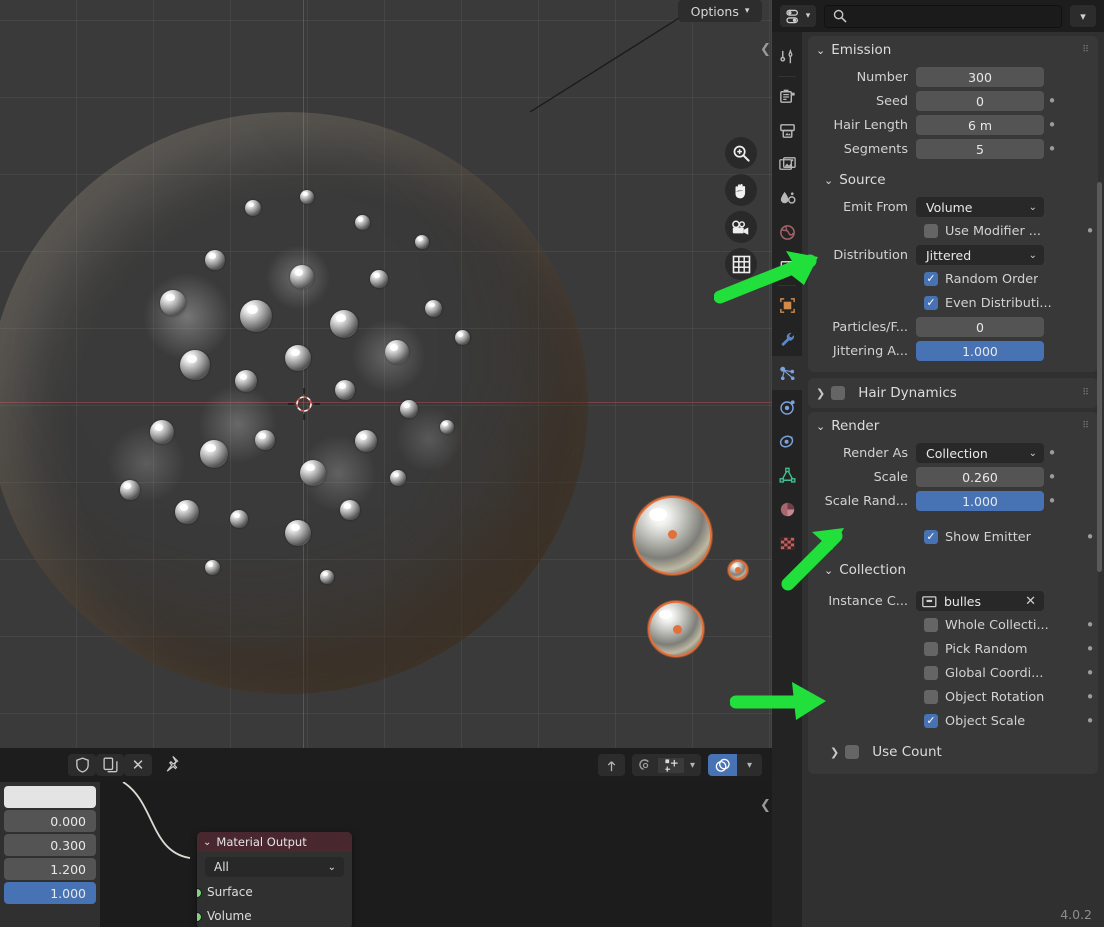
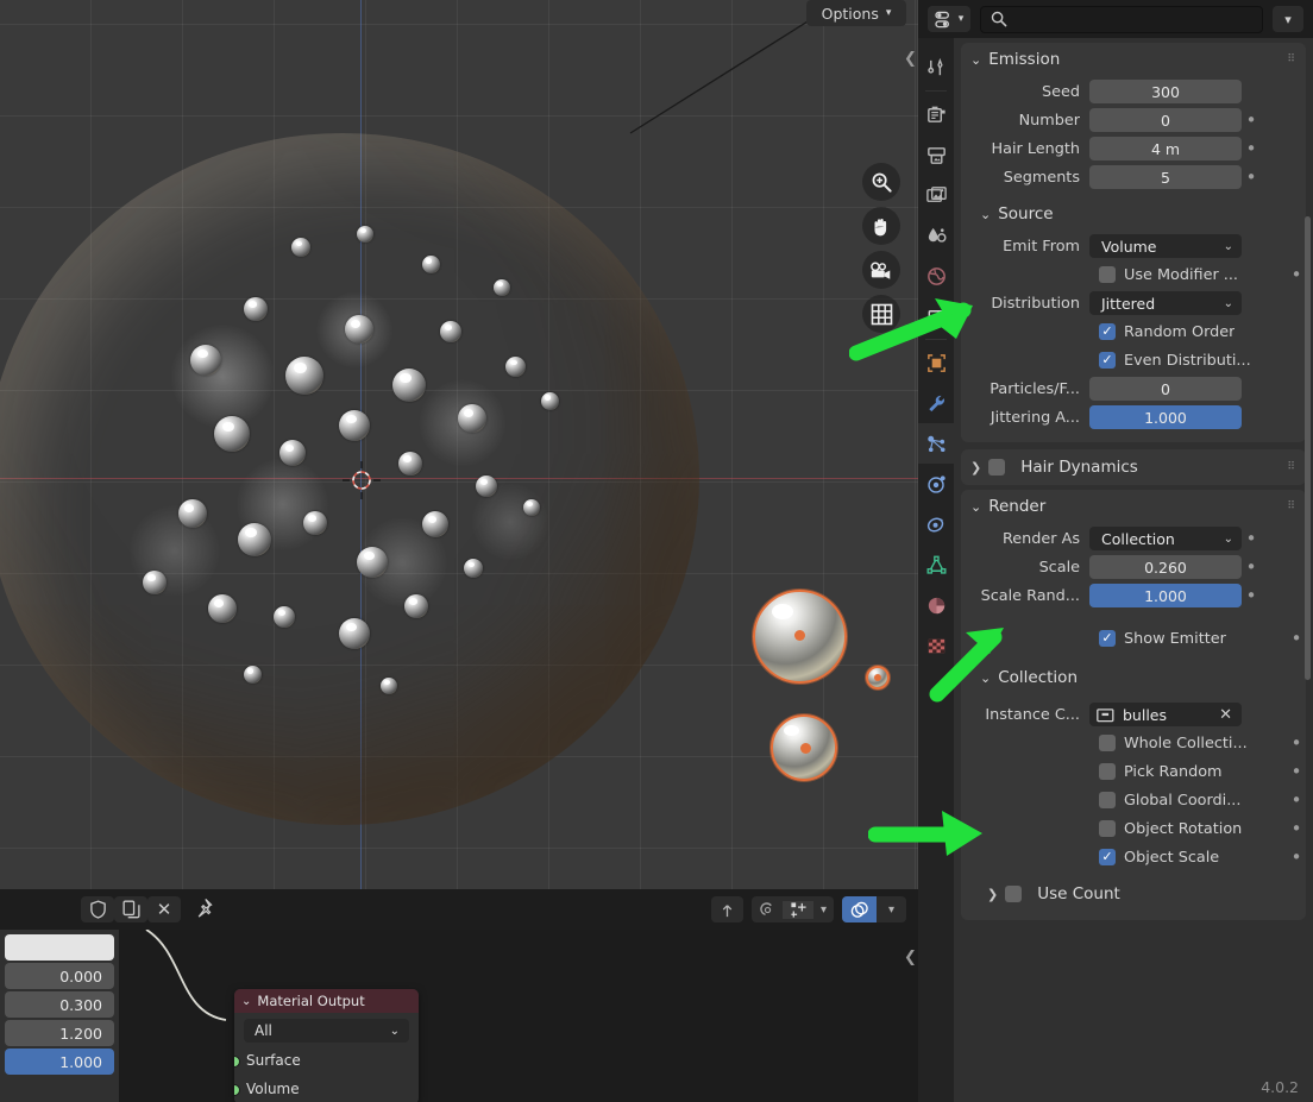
  Options
  ▾
  ❮
  ▾
  ▾
  ⌄
  Emission
  ⠿
- Number
+ Seed
  300
- Seed
+ Number
  0
  •
  Hair Length
- 6 m
+ 4 m
  •
  Segments
  5
  •
  ⌄
  Source
  Emit From
  Volume
  ⌄
  Use Modifier ...
  •
  Distribution
  Jittered
  ⌄
  Random Order
  Even Distributi...
  Particles/F...
  0
  Jittering A...
  1.000
  ❯
  Hair Dynamics
  ⠿
  ⌄
  Render
  ⠿
  Render As
  Collection
  ⌄
  •
  Scale
  0.260
  •
  Scale Rand...
  1.000
  •
  Show Emitter
  •
  ⌄
  Collection
  Instance C...
  bulles
  ✕
  Whole Collecti...
  •
  Pick Random
  •
  Global Coordi...
  •
  Object Rotation
  •
  Object Scale
  •
  ❯
  Use Count
  4.0.2
  ✕
  ▾
  ▾
  ⌄
  Material Output
  All
  ⌄
  Surface
  Volume
  0.000
  0.300
  1.200
  1.000
  ❮
